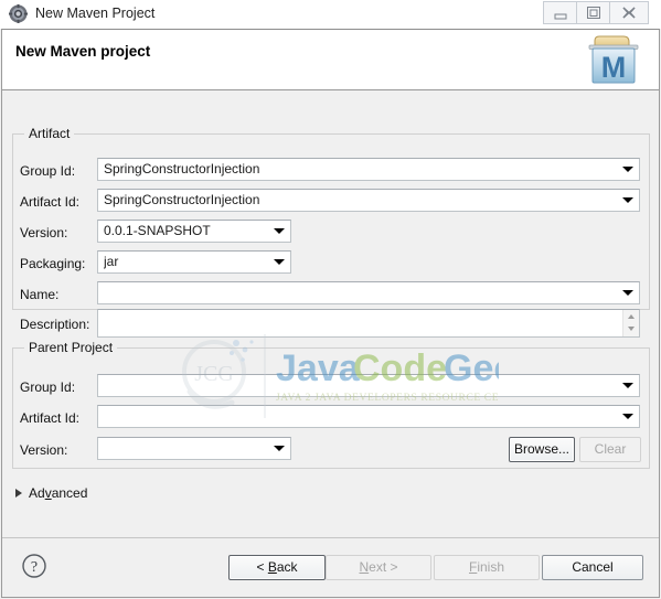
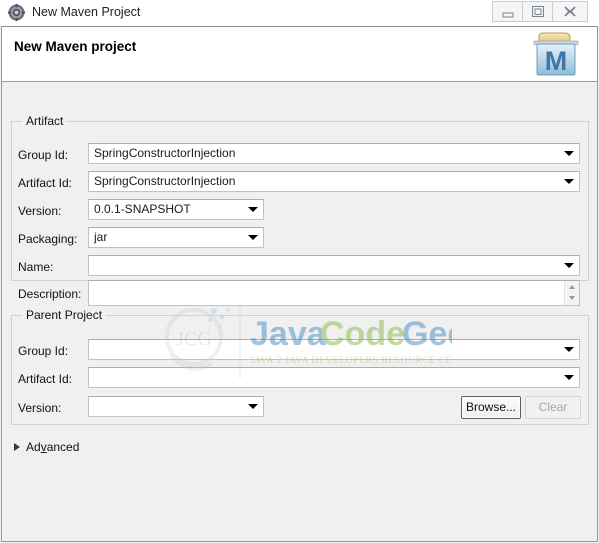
  New Maven Project
  New Maven project
  M
  Artifact
  Group Id:
  SpringConstructorInjection
  Artifact Id:
  SpringConstructorInjection
  Version:
  0.0.1-SNAPSHOT
  Packaging:
  jar
  Name:
  Description:
  Parent Project
  Group Id:
  Artifact Id:
  Version:
  Browse...
  Clear
  Advanced
  JCG
  Java
  Code
  JAVA 2 JAVA DEVELOPERS RESOURCE CE
- ?
- < Back
- Next >
- Finish
- Cancel
